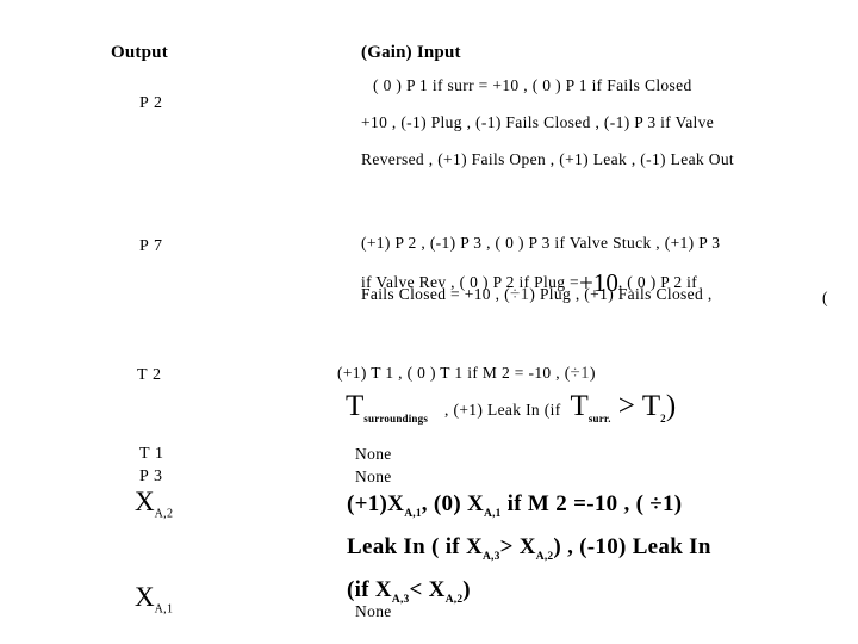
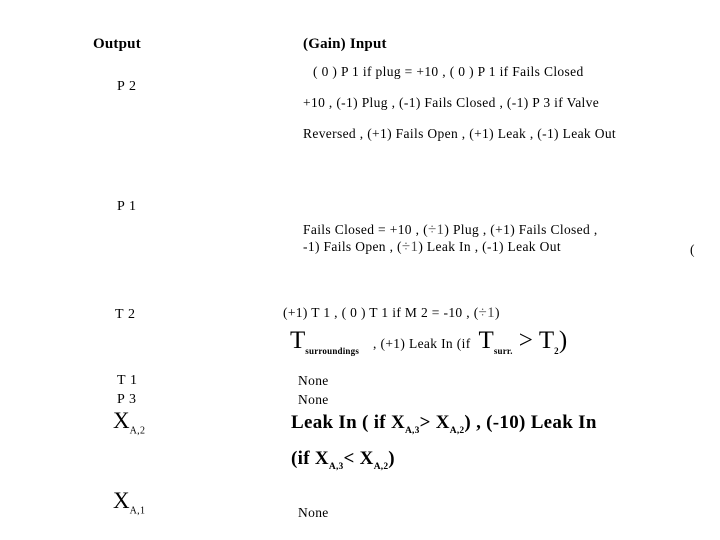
  Output
  (Gain) Input
  P 2
- P 7
+ P 1
  T 2
  T 1
  P 3
  XA,2
  XA,1
- ( 0 ) P 1 if surr = +10 , ( 0 ) P 1 if Fails Closed
+ ( 0 ) P 1 if plug = +10 , ( 0 ) P 1 if Fails Closed
  +10 , (-1) Plug , (-1) Fails Closed , (-1) P 3 if Valve
  Reversed , (+1) Fails Open , (+1) Leak , (-1) Leak Out
- (+1) P 2 , (-1) P 3 , ( 0 ) P 3 if Valve Stuck , (+1) P 3
- if Valve Rev , ( 0 ) P 2 if Plug =+10, ( 0 ) P 2 if
  Fails Closed = +10 , (÷1) Plug , (+1) Fails Closed ,
+ -1) Fails Open , (÷1) Leak In , (-1) Leak Out
  (
  (+1) T 1 , ( 0 ) T 1 if M 2 = -10 , (÷1)
  Tsurroundings, (+1) Leak In (if Tsurr.> T2)
  None
  None
  None
- (+1)XA,1, (0) XA,1 if M 2 =-10 , ( ÷1)
  Leak In ( if XA,3> XA,2) , (-10) Leak In
  (if XA,3< XA,2)
